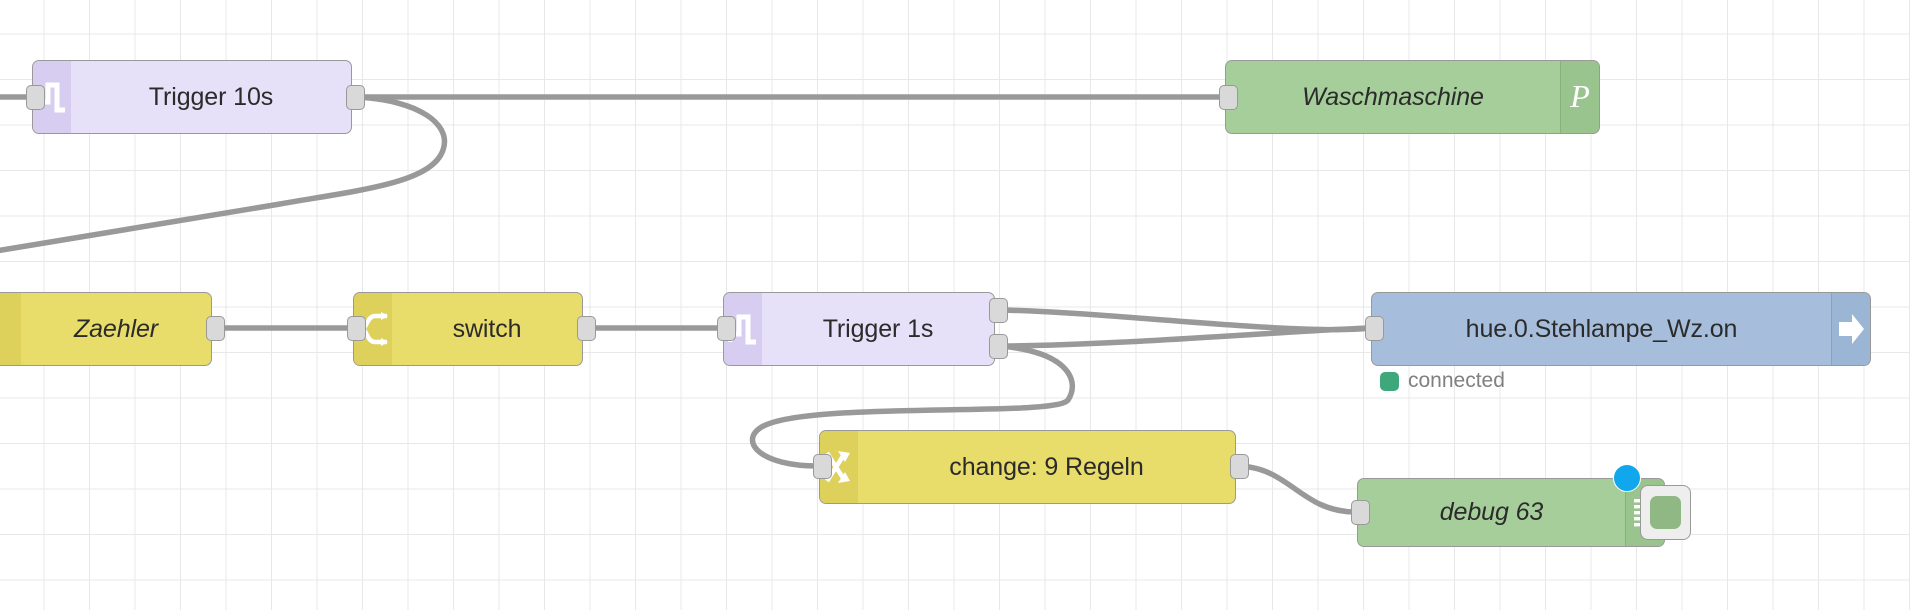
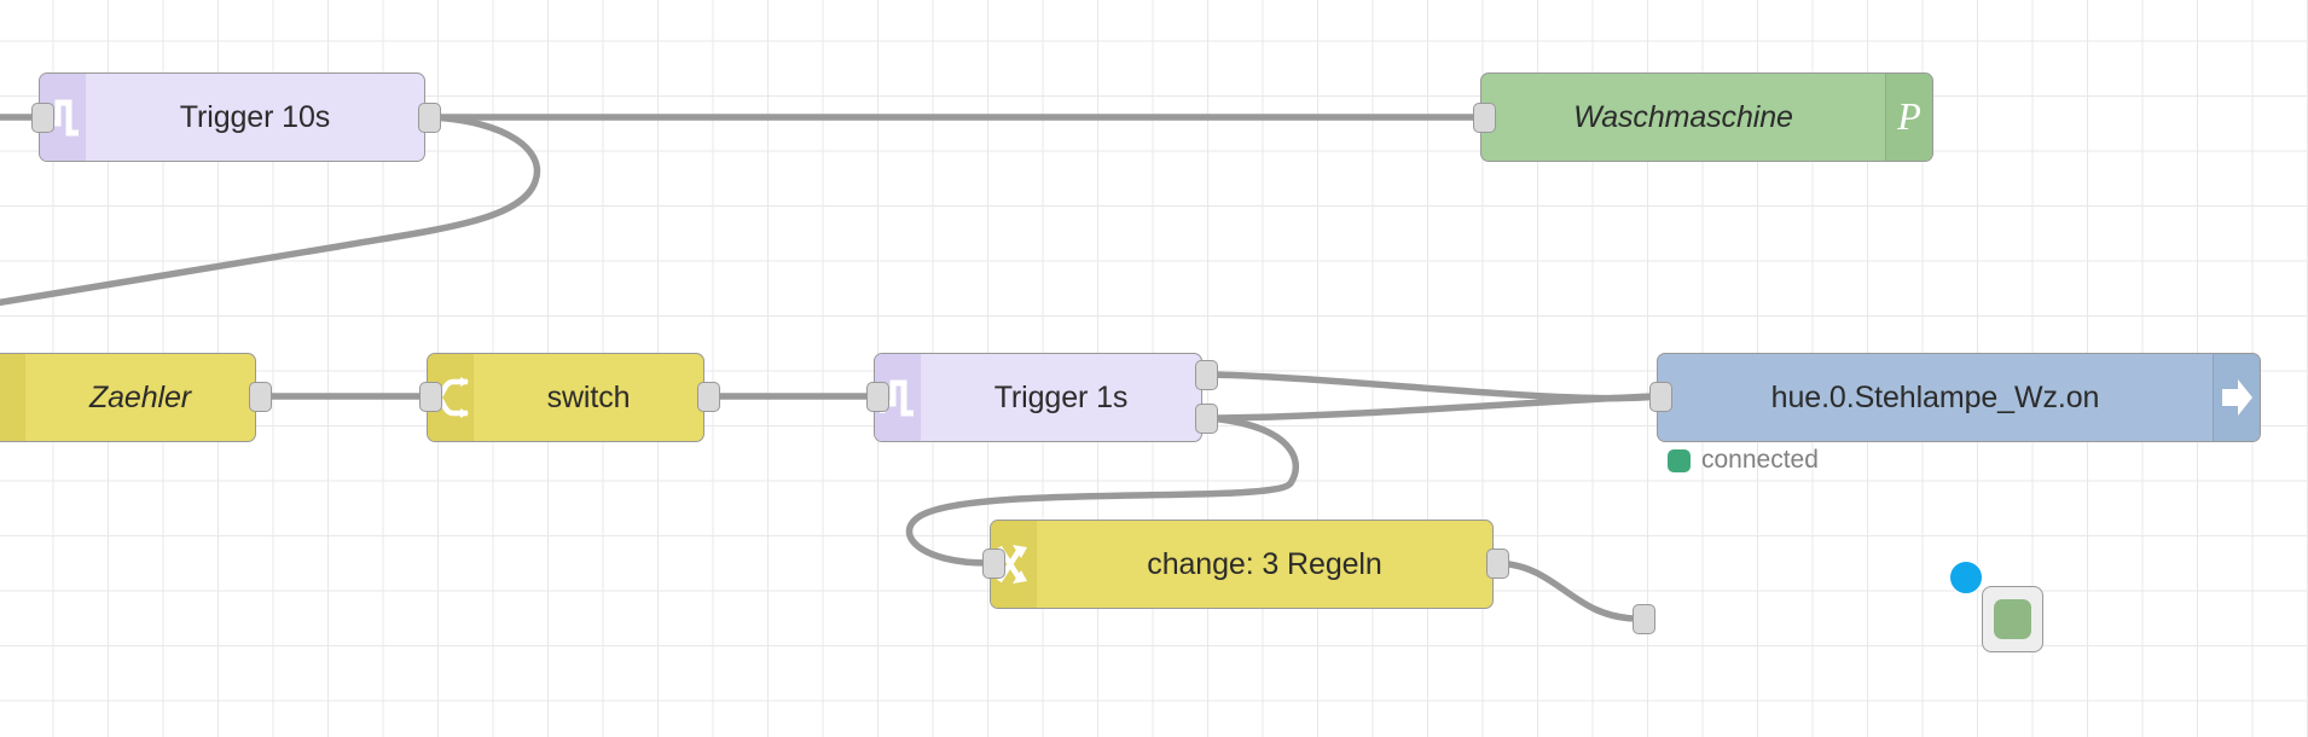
  Trigger 10s
  Waschmaschine
  P
  Zaehler
  switch
  Trigger 1s
  hue.0.Stehlampe_Wz.on
  connected
- change: 9 Regeln
+ change: 3 Regeln
- debug 63
